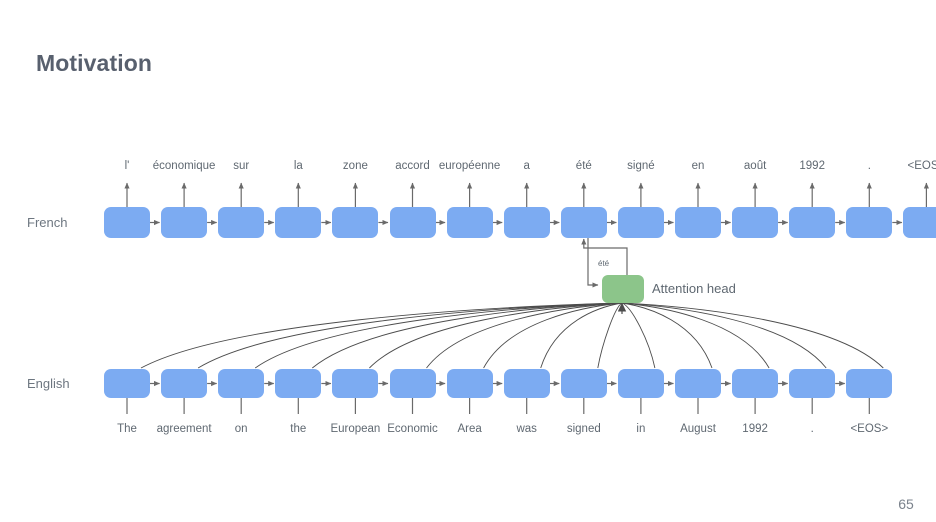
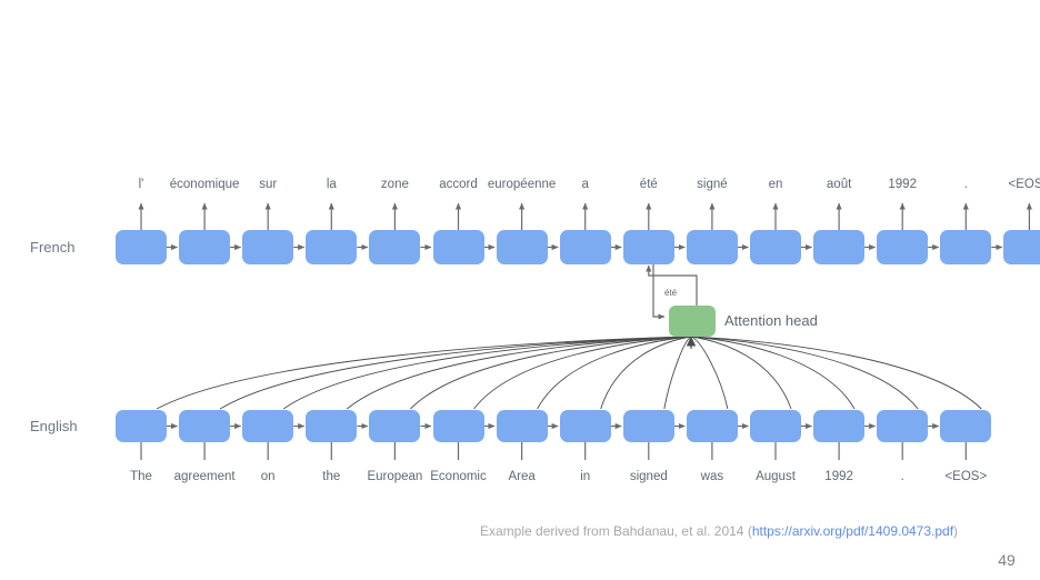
- Motivation
  French
  English
  Attention head
  été
  l'
  économique
  sur
  la
  zone
  accord
  européenne
  a
  été
  signé
  en
  août
  1992
  .
  <EOS
  The
  agreement
  on
  the
  European
  Economic
  Area
- was
+ in
  signed
- in
+ was
  August
  1992
  .
  <EOS>
+ Example derived from Bahdanau, et al. 2014 (https://arxiv.org/pdf/1409.0473.pdf)
- 65
+ 49
